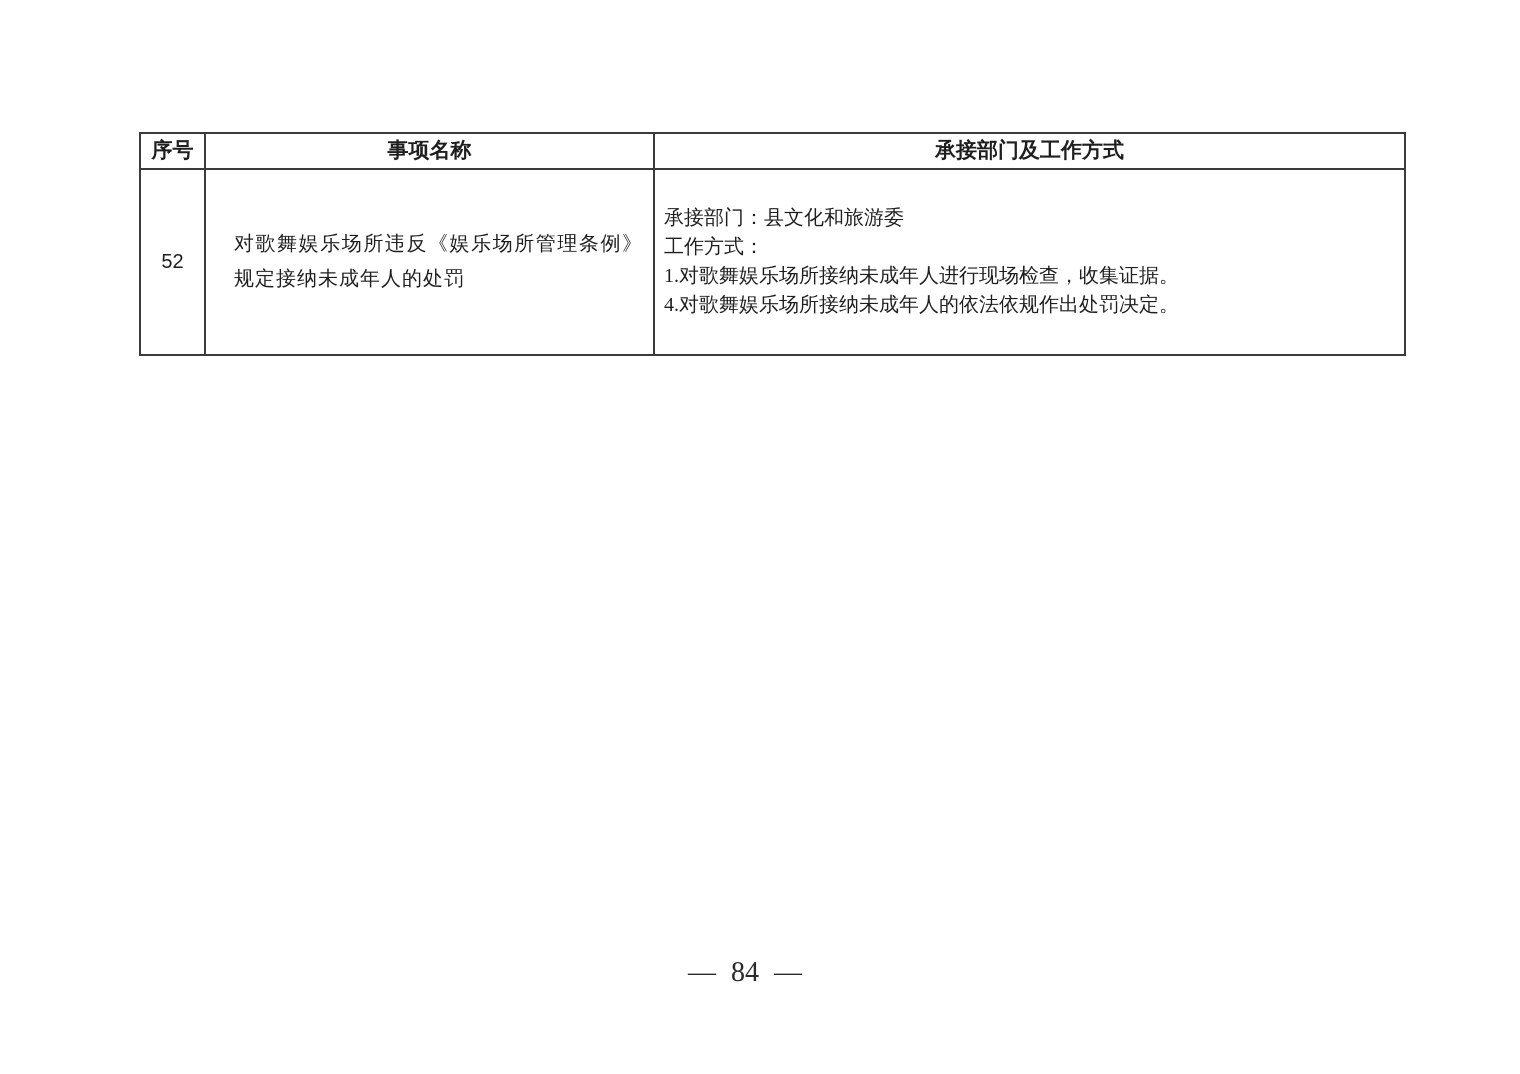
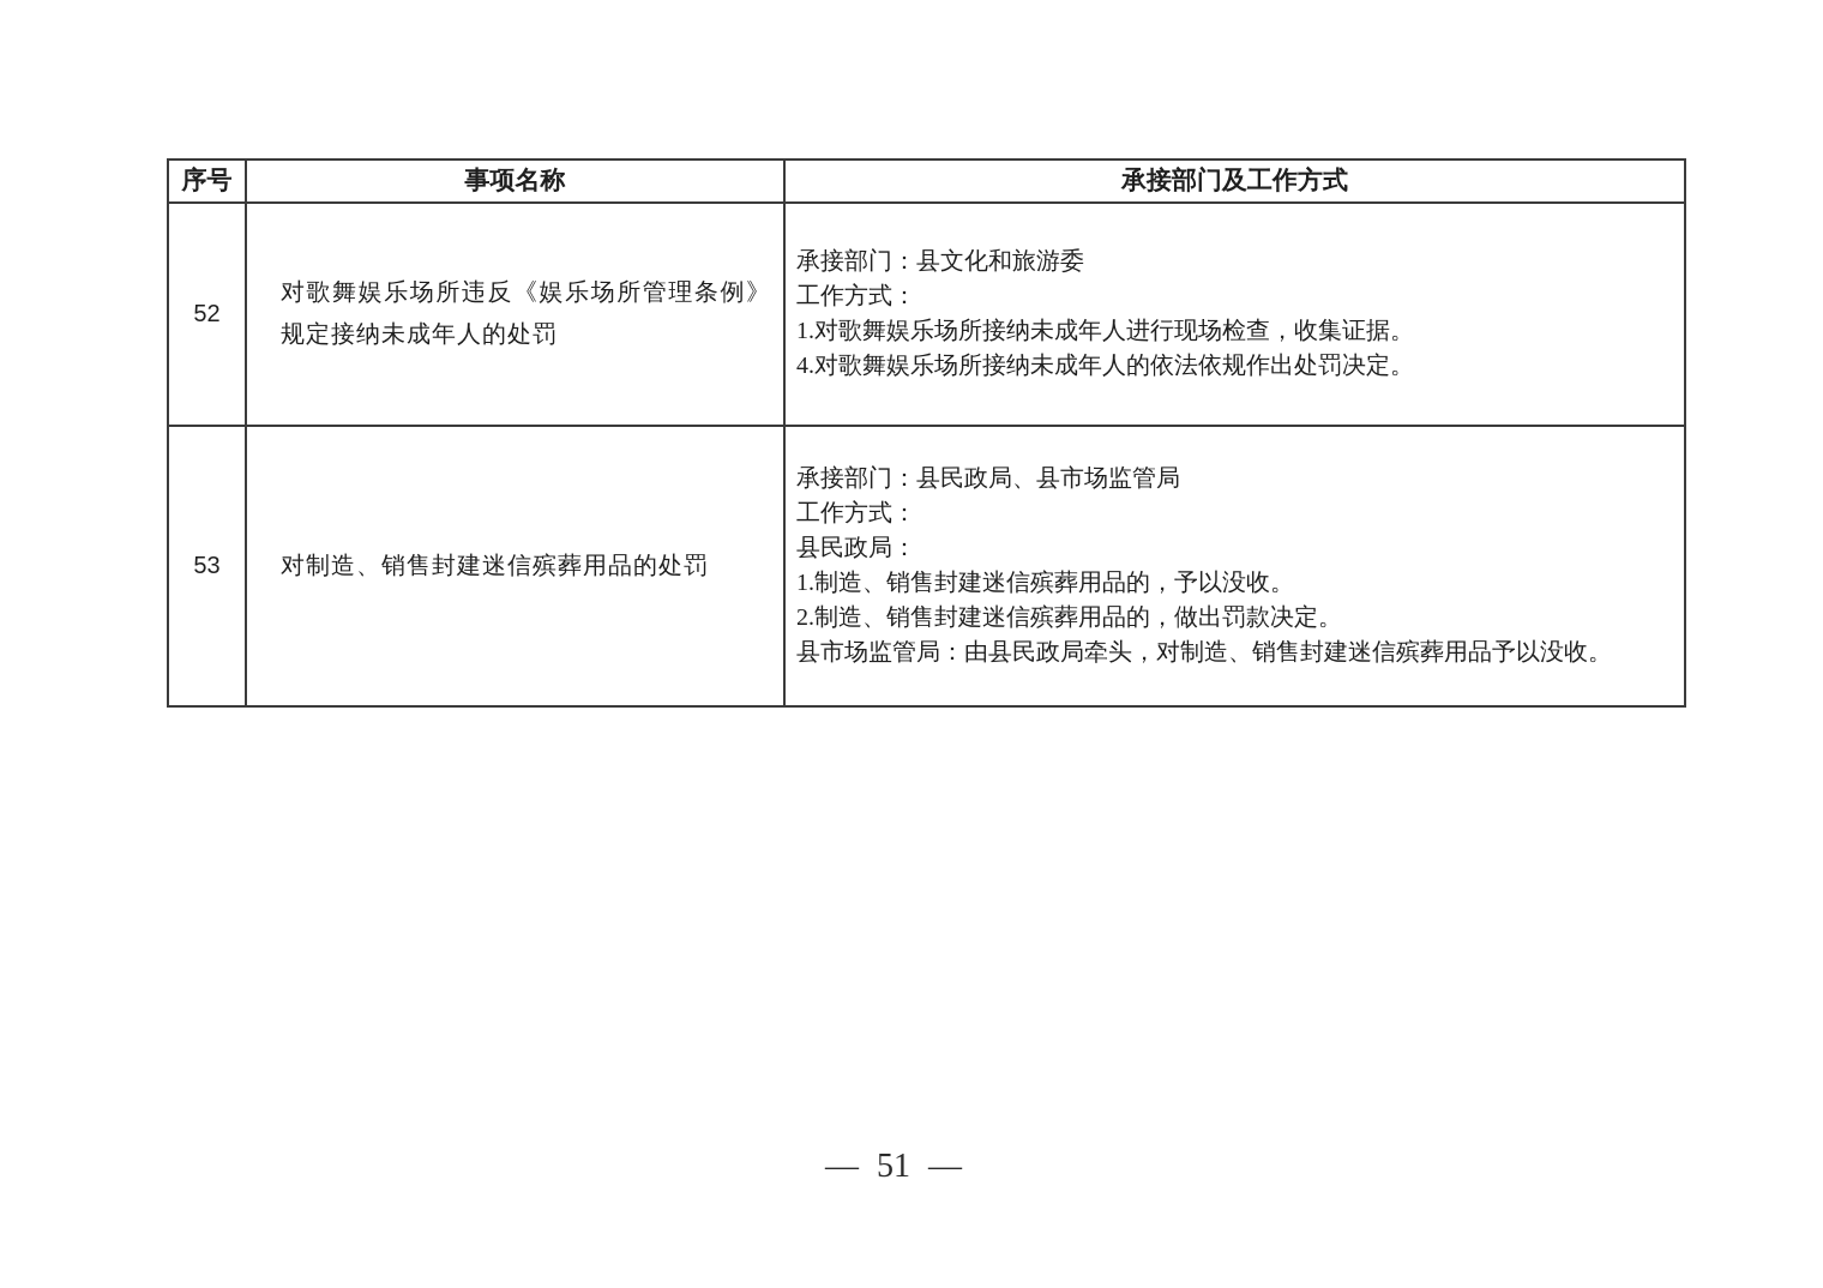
  序号	事项名称	承接部门及工作方式
  52	对歌舞娱乐场所违反《娱乐场所管理条例》规定接纳未成年人的处罚	承接部门：县文化和旅游委 工作方式： 1.对歌舞娱乐场所接纳未成年人进行现场检查，收集证据。 4.对歌舞娱乐场所接纳未成年人的依法依规作出处罚决定。
+ 53	对制造、销售封建迷信殡葬用品的处罚	承接部门：县民政局、县市场监管局 工作方式： 县民政局： 1.制造、销售封建迷信殡葬用品的，予以没收。 2.制造、销售封建迷信殡葬用品的，做出罚款决定。 县市场监管局：由县民政局牵头，对制造、销售封建迷信殡葬用品予以没收。
- — 84 —
+ — 51 —
